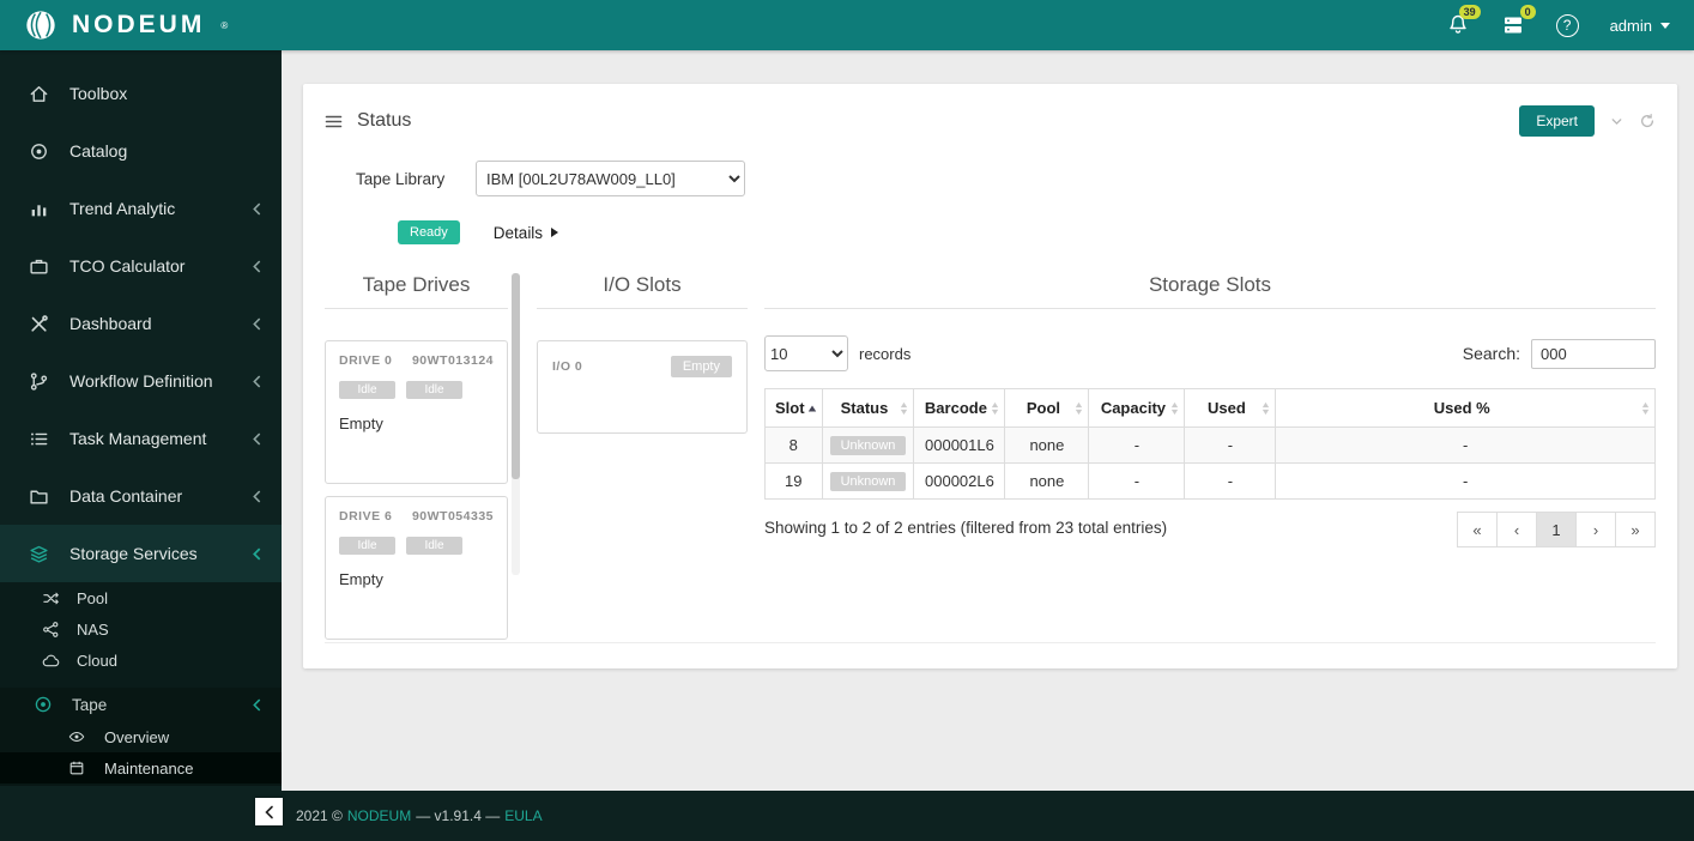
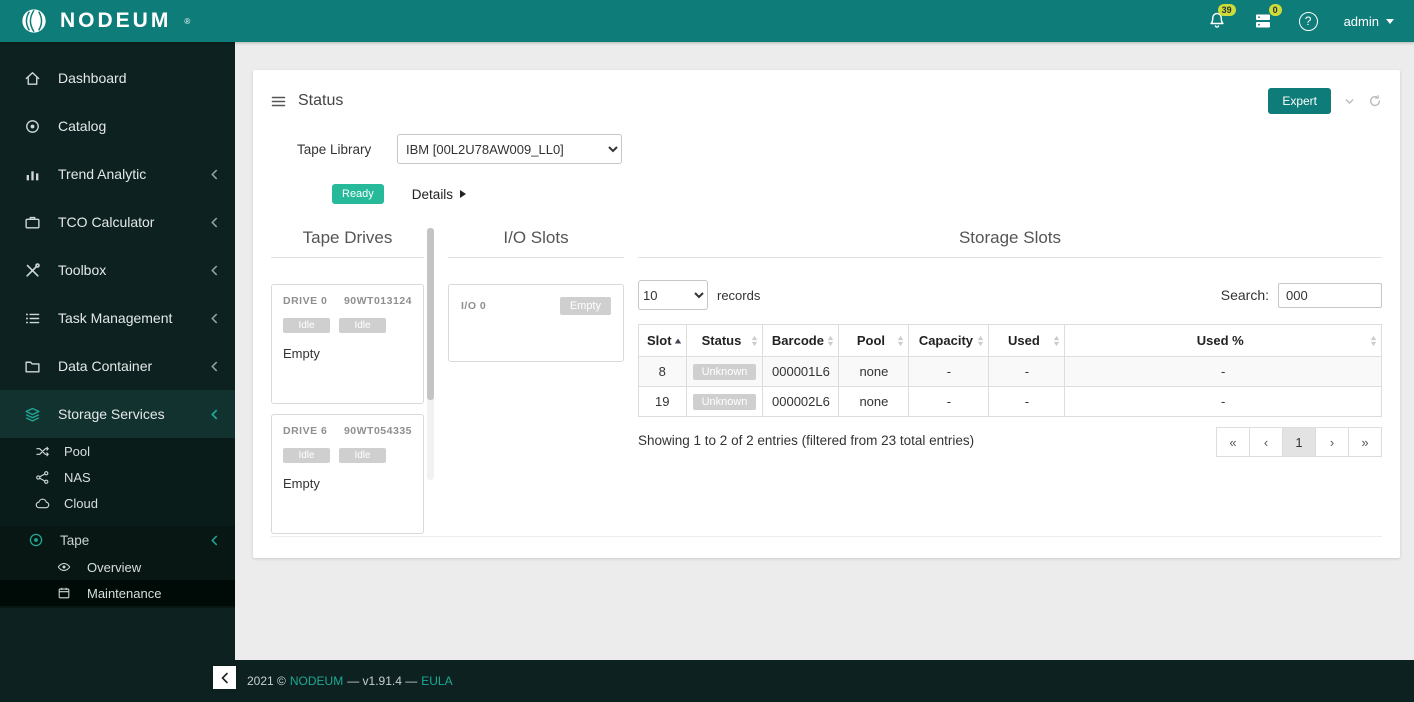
  NODEUM
  ®
  39
  0
  ?
  admin
- Toolbox
+ Dashboard
  Catalog
  Trend Analytic
  TCO Calculator
- Dashboard
+ Toolbox
- Workflow Definition
  Task Management
  Data Container
  Storage Services
  Pool
  NAS
  Cloud
  Tape
  Overview
  Maintenance
  Status
  Expert
  Tape Library
  IBM [00L2U78AW009_LL0]
  Ready
  Details
  Tape Drives
  DRIVE 0
  90WT013124
  Idle
  Idle
  Empty
  DRIVE 6
  90WT054335
  Idle
  Idle
  Empty
  I/O Slots
  I/O 0
  Empty
  Storage Slots
  10
  records
  Search:
  000
  Slot	Status	Barcode	Pool	Capacity	Used	Used %
  8	Unknown	000001L6	none	-	-	-
  19	Unknown	000002L6	none	-	-	-
  Showing 1 to 2 of 2 entries (filtered from 23 total entries)
  «
  ‹
  1
  ›
  »
  2021 ©
  NODEUM
  — v1.91.4 —
  EULA
